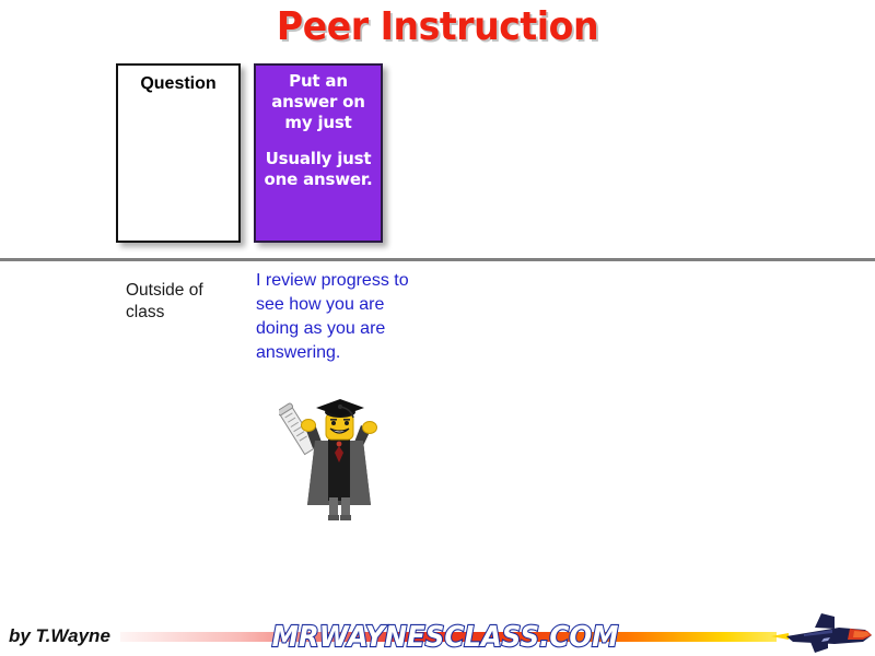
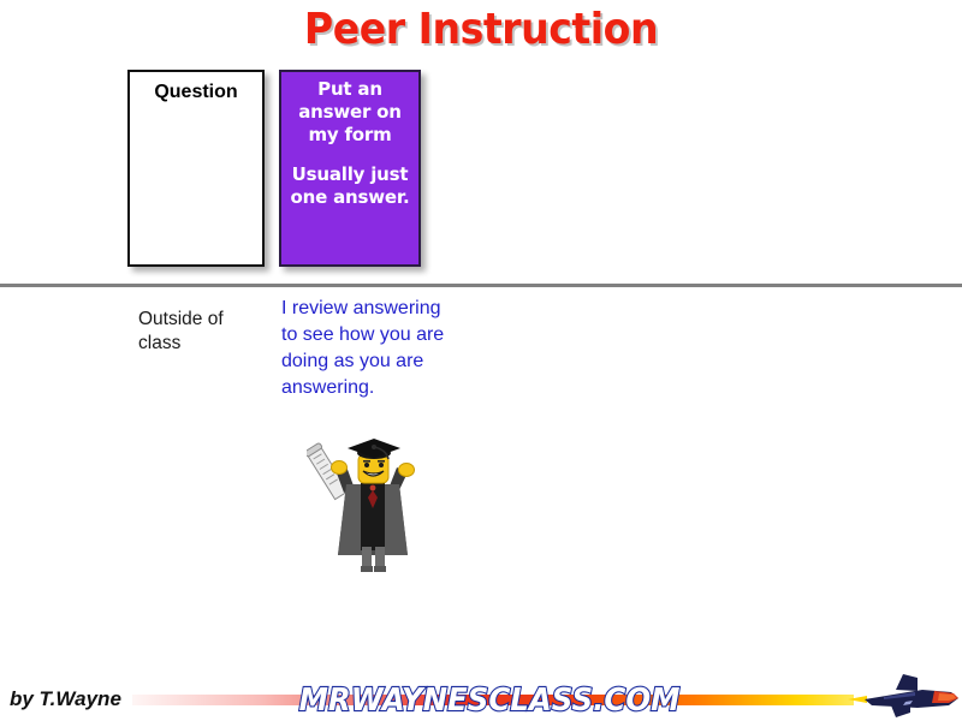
  Peer Instruction
  Question
- Put an answer on my just
+ Put an answer on my form
  Usually just one answer.
  Outside of class
- I review progress to see how you are doing as you are answering.
+ I review answering to see how you are doing as you are answering.
  by T.Wayne
  MRWAYNESCLASS.COM
